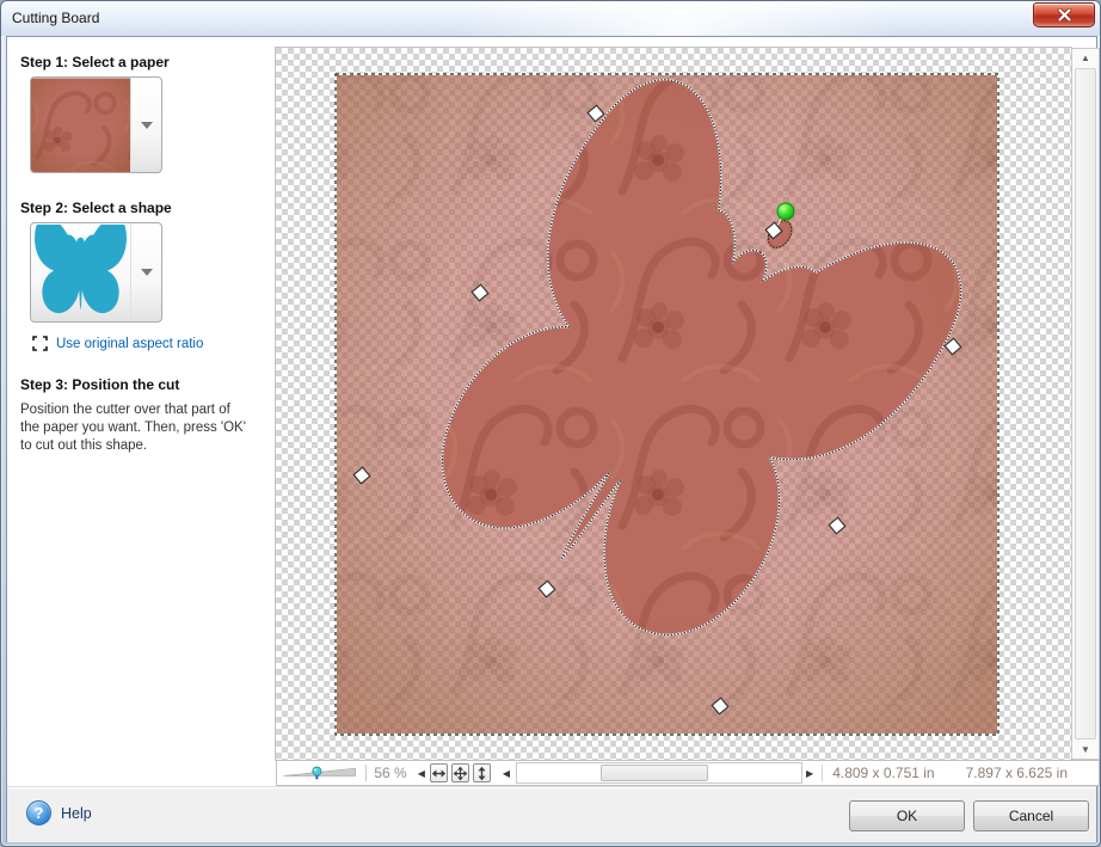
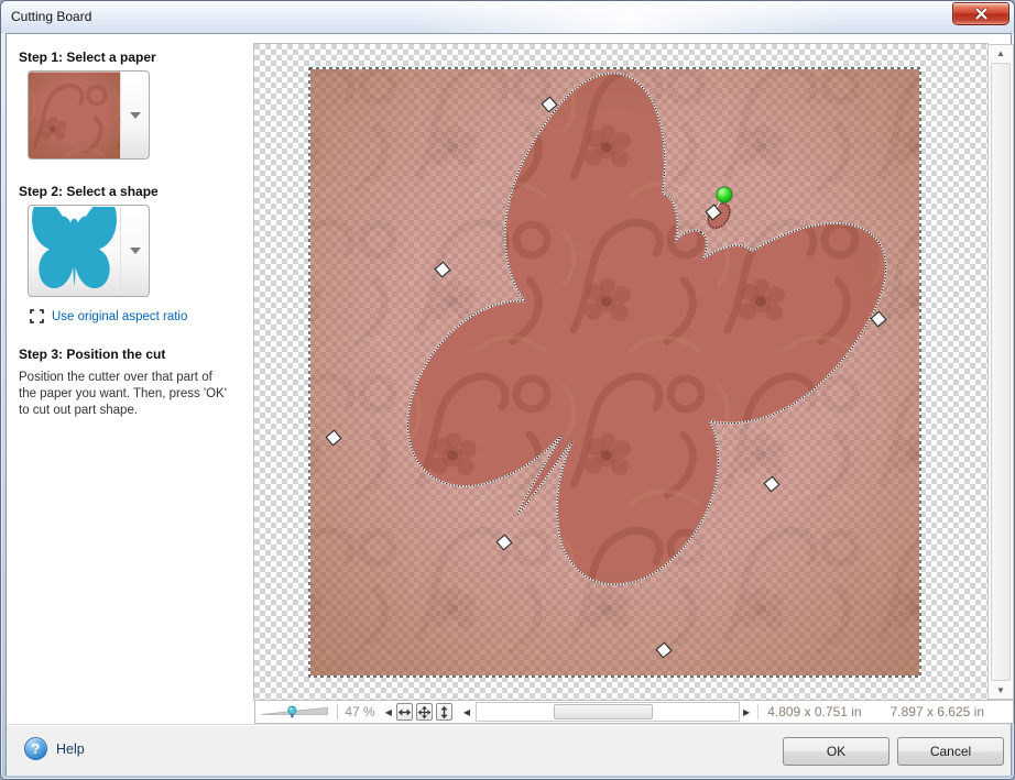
  Cutting Board
  Step 1: Select a paper
  Step 2: Select a shape
  Use original aspect ratio
  Step 3: Position the cut
- Position the cutter over that part of the paper you want. Then, press 'OK' to cut out this shape.
+ Position the cutter over that part of the paper you want. Then, press 'OK' to cut out part shape.
  ▲
  ▼
- 56 %
+ 47 %
  ◀
  ◀
  ▶
  4.809 x 0.751 in 7.897 x 6.625 in
  ?
  Help
  OK
  Cancel
